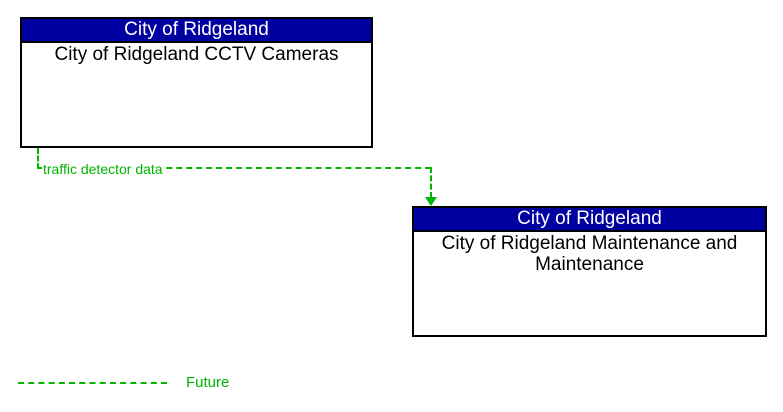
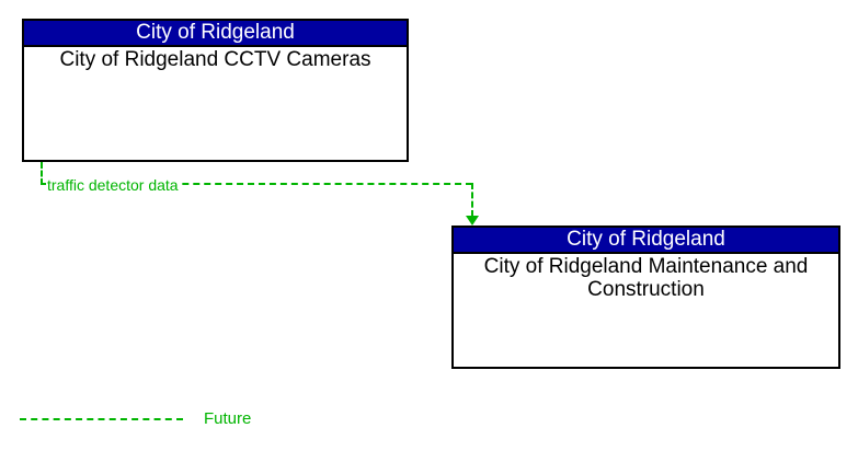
  City of Ridgeland
  City of Ridgeland CCTV Cameras
  City of Ridgeland
- City of Ridgeland Maintenance and Maintenance
+ City of Ridgeland Maintenance and Construction
  traffic detector data
  Future
